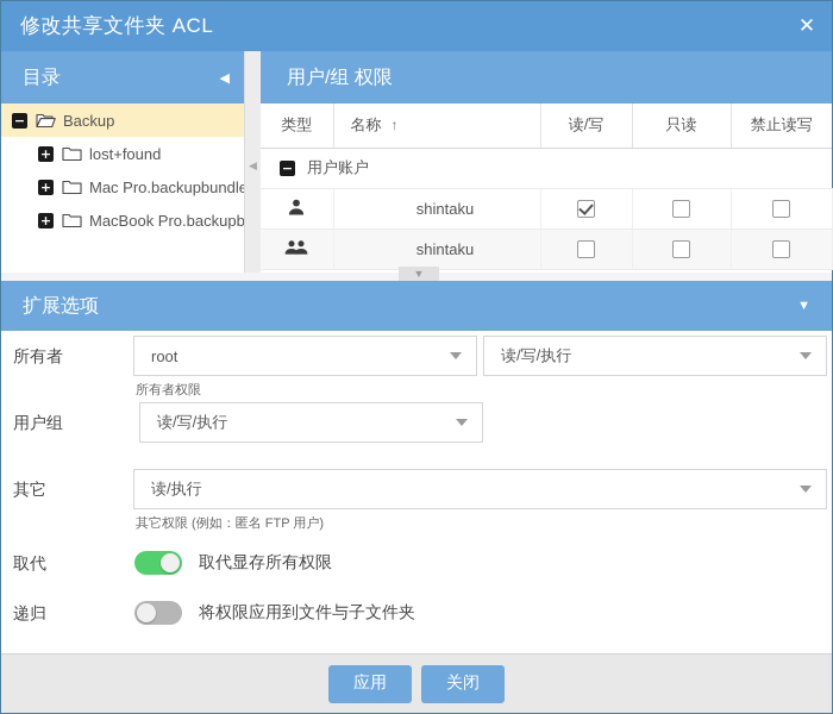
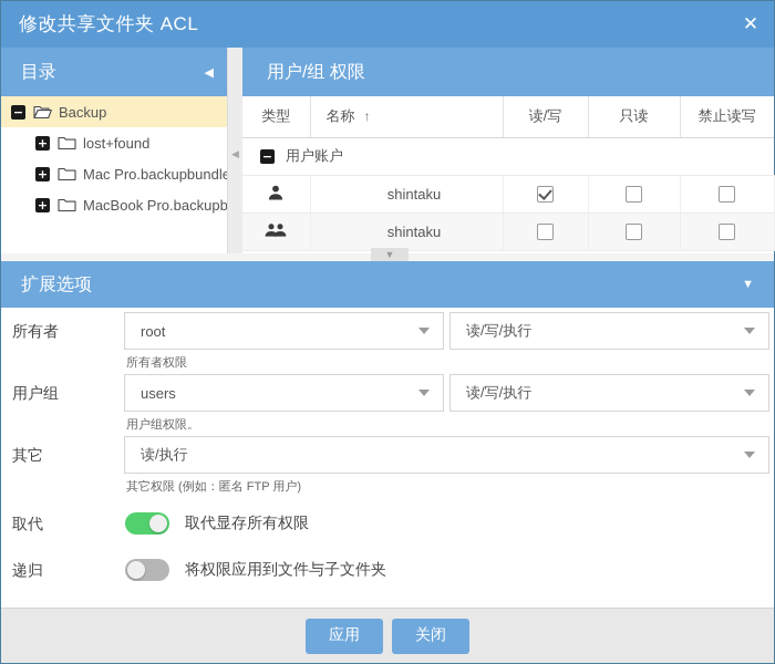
  修改共享文件夹 ACL
  ✕
  目录
  ◀
  −
  Backup
  +
  lost+found
  +
  Mac Pro.backupbundle
  +
  MacBook Pro.backupb
  ◀
  用户/组 权限
  类型	名称 ↑	读/写	只读	禁止读写
  − 用户账户
  	shintaku
  	shintaku
  ▼
  扩展选项
  ▼
  所有者
  root
  所有者权限
  读/写/执行
  用户组
+ users
+ 用户组权限。
  读/写/执行
  其它
  读/执行
  其它权限 (例如：匿名 FTP 用户)
  取代
  取代显存所有权限
  递归
  将权限应用到文件与子文件夹
  应用
  关闭
